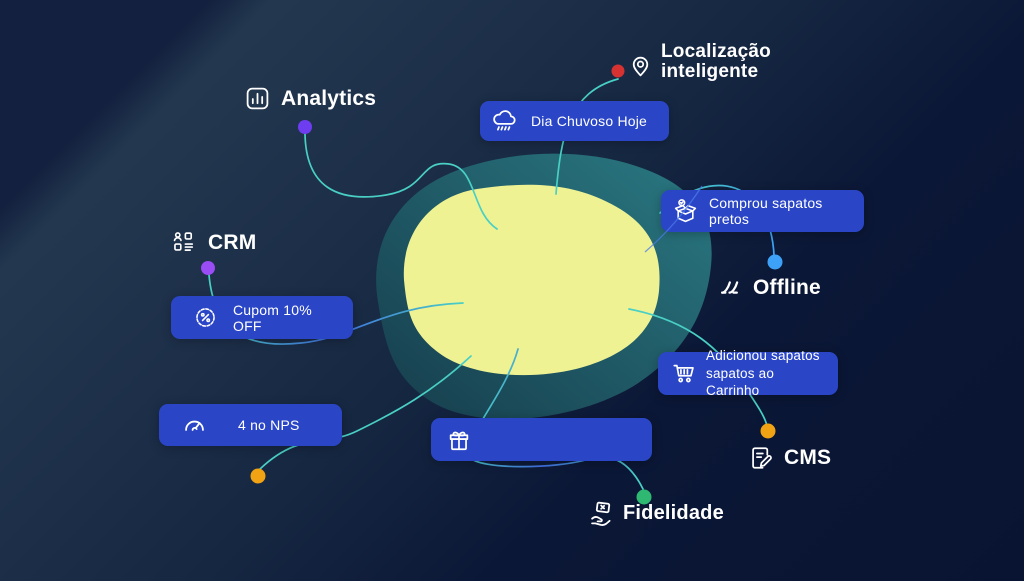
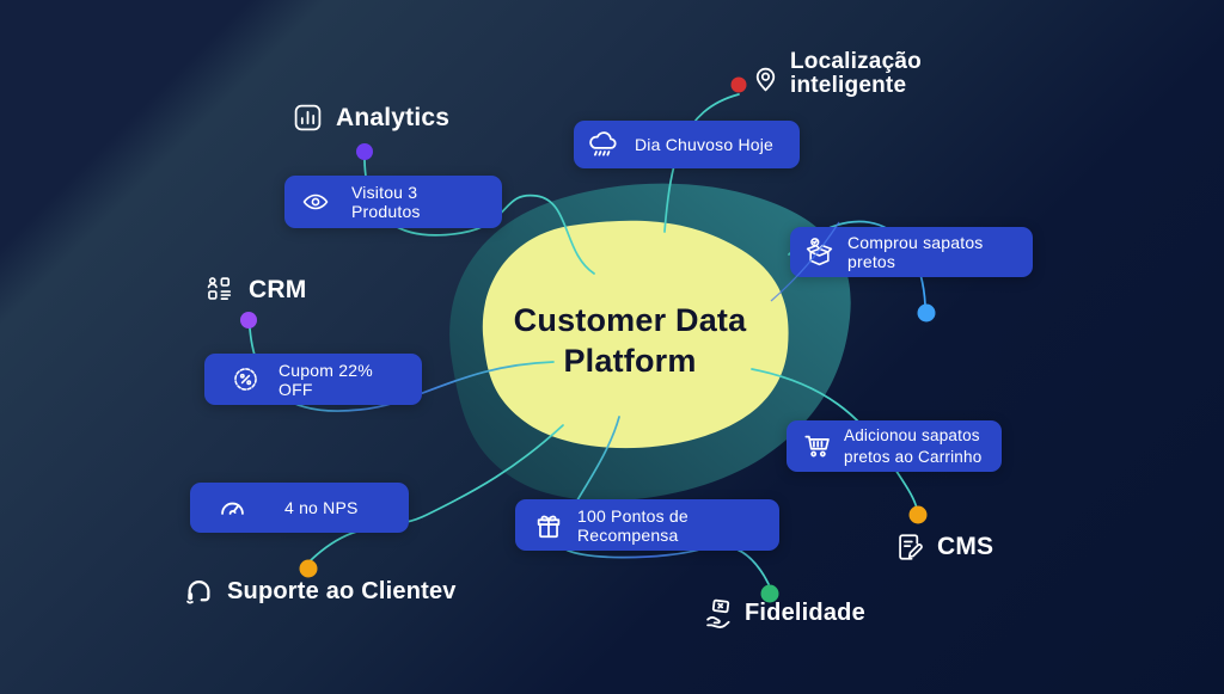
+ Customer Data Platform
  Analytics
+ Visitou 3 Produtos
  Dia Chuvoso Hoje
  Localização inteligente
  Comprou sapatos pretos
- Offline
  CRM
- Cupom 10% OFF
+ Cupom 22% OFF
  4 no NPS
+ Suporte ao Clientev
+ 100 Pontos de Recompensa
  Fidelidade
- Adicionou sapatos sapatos ao Carrinho
+ Adicionou sapatos pretos ao Carrinho
  CMS
